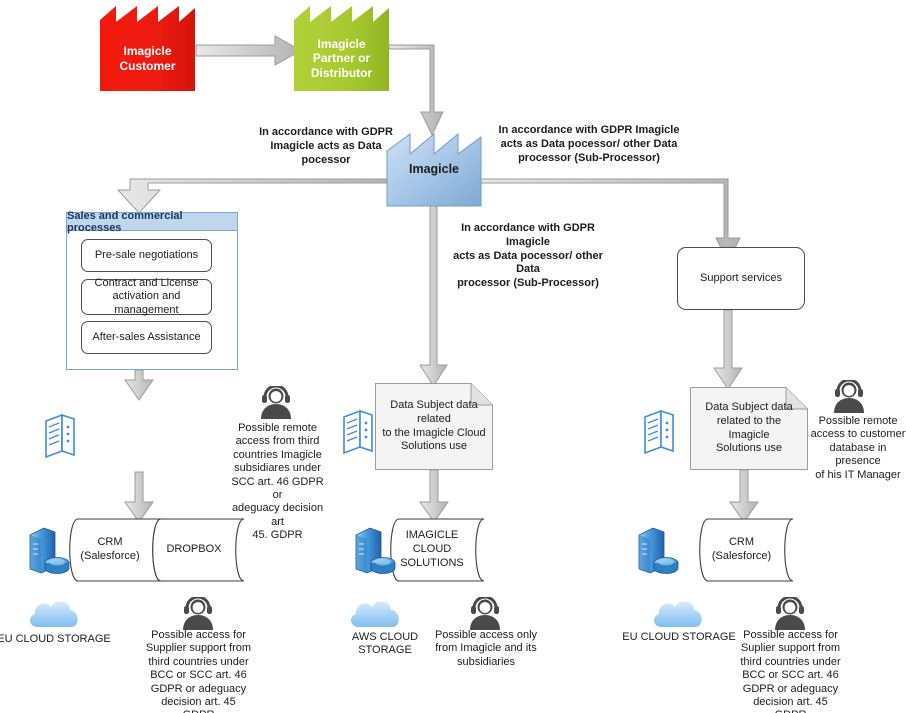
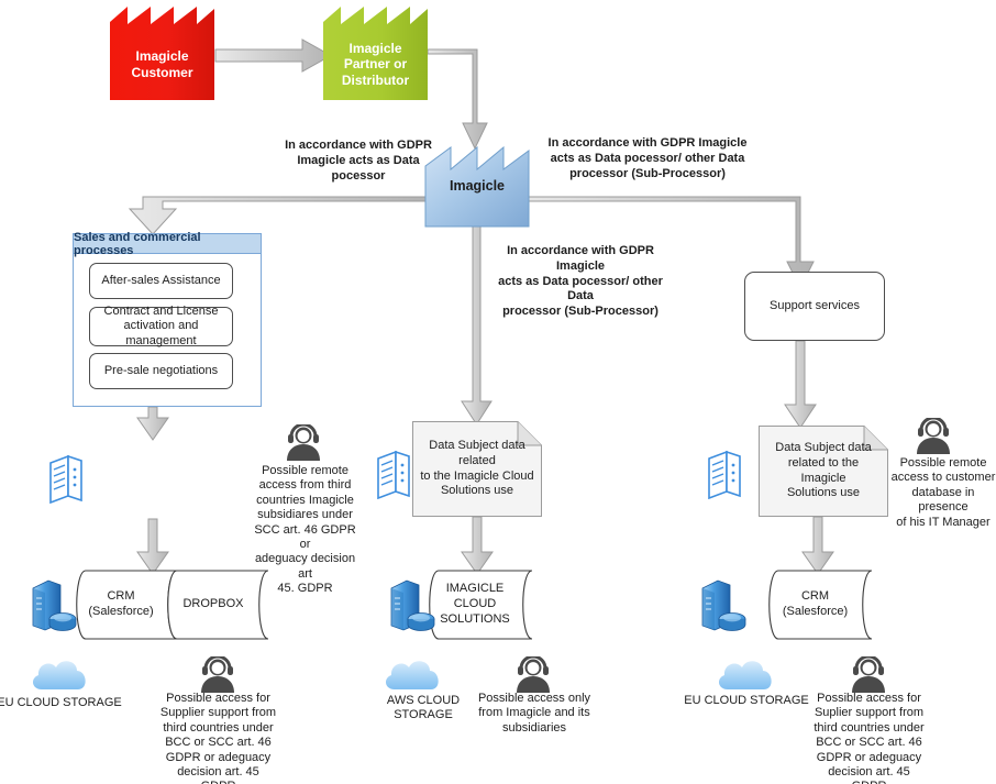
  Imagicle
  Customer
  Imagicle
  Partner or
  Distributor
  Imagicle
  In accordance with GDPR
  Imagicle acts as Data
  pocessor
  In accordance with GDPR Imagicle
  acts as Data pocessor/ other Data
  processor (Sub-Processor)
  In accordance with GDPR Imagicle
  acts as Data pocessor/ other Data
  processor (Sub-Processor)
  Sales and commercial processes
- Pre-sale negotiations
+ After-sales Assistance
  Contract and License
  activation and management
- After-sales Assistance
+ Pre-sale negotiations
  Support services
  Data Subject data related
  to the Imagicle Cloud
  Solutions use
  Data Subject data
  related to the Imagicle
  Solutions use
  CRM
  (Salesforce)
  DROPBOX
  IMAGICLE
  CLOUD
  SOLUTIONS
  CRM
  (Salesforce)
  EU CLOUD STORAGE
  AWS CLOUD STORAGE
  EU CLOUD STORAGE
  Possible remote
  access from third
  countries Imagicle
  subsidiares under
  SCC art. 46 GDPR or
  adeguacy decision art
  45. GDPR
  Possible remote
  access to customer
  database in presence
  of his IT Manager
  Possible access for
  Supplier support from
  third countries under
  BCC or SCC art. 46
  GDPR or adeguacy
  decision art. 45
  Possible access only
  from Imagicle and its
  subsidiaries
  Possible access for
  Suplier support from
  third countries under
  BCC or SCC art. 46
  GDPR or adeguacy
  decision art. 45
